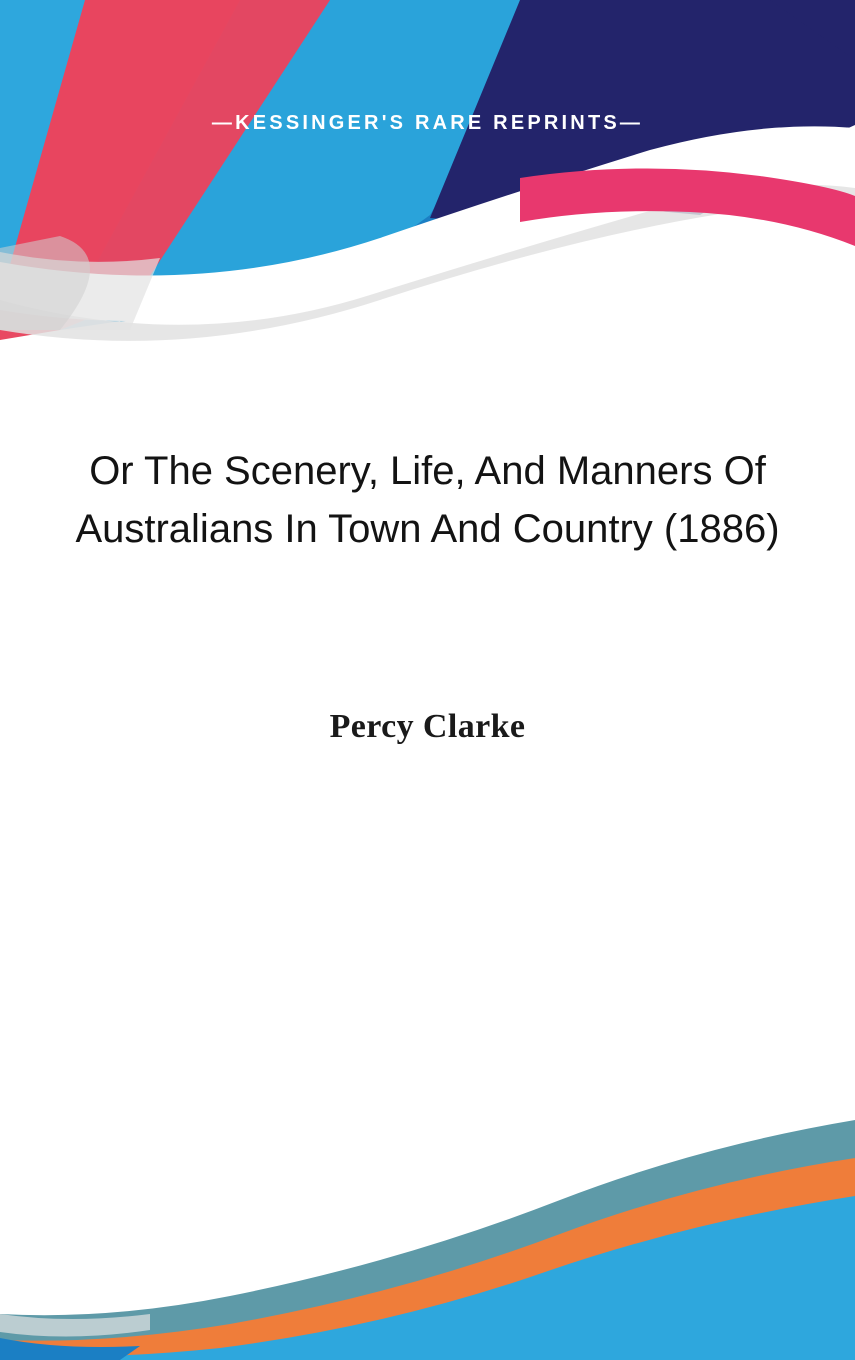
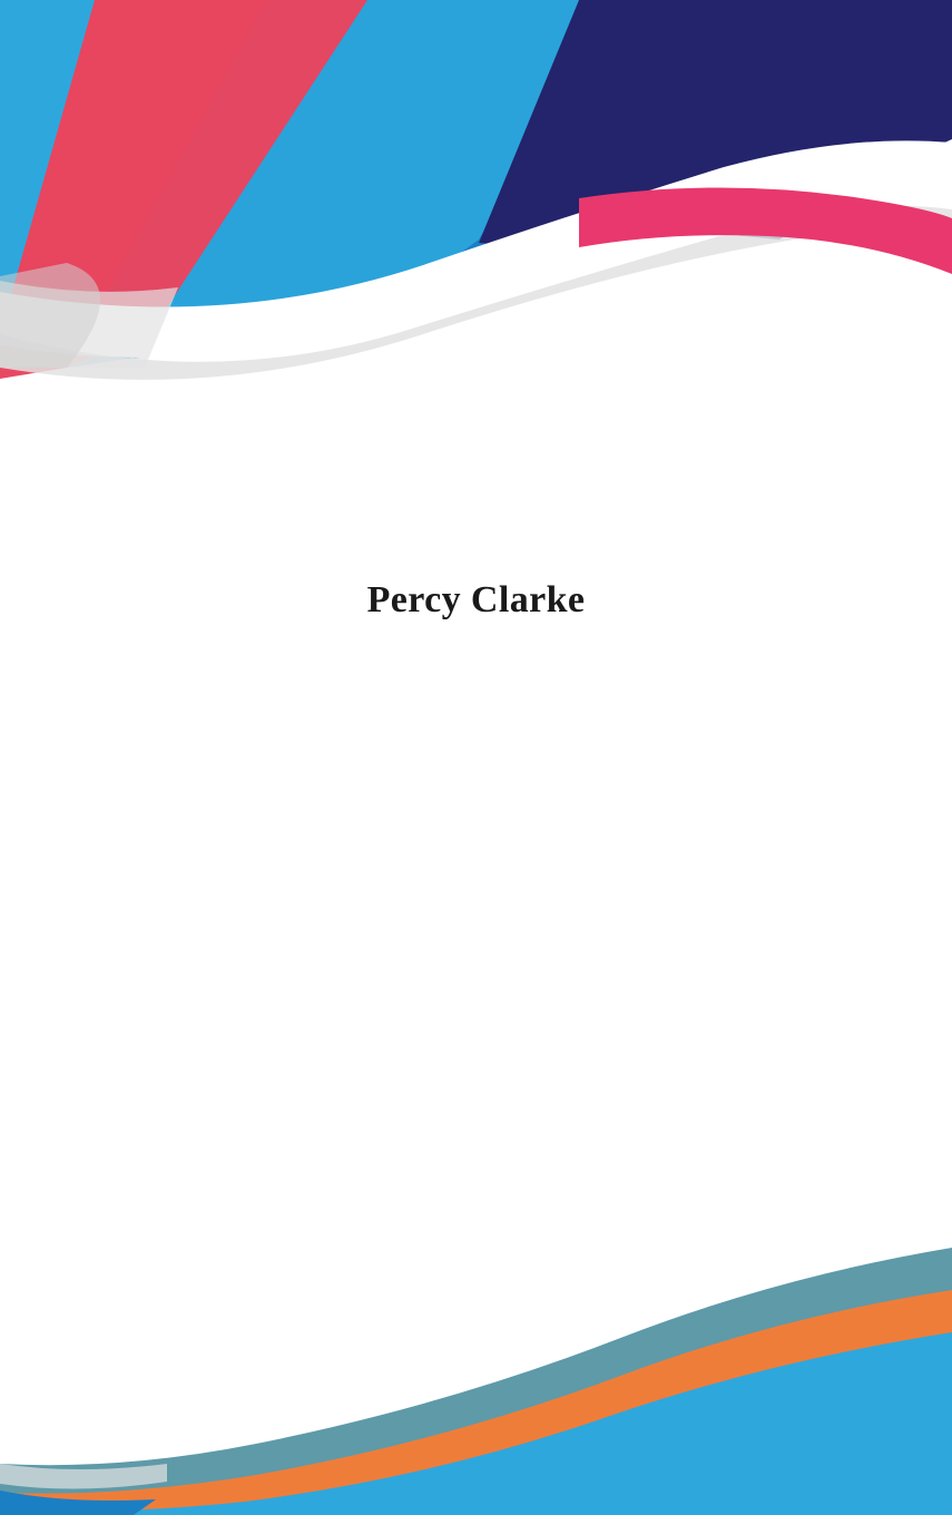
- —KESSINGER'S RARE REPRINTS—
- Or The Scenery, Life, And Manners Of Australians In Town And Country (1886)
  Percy Clarke
